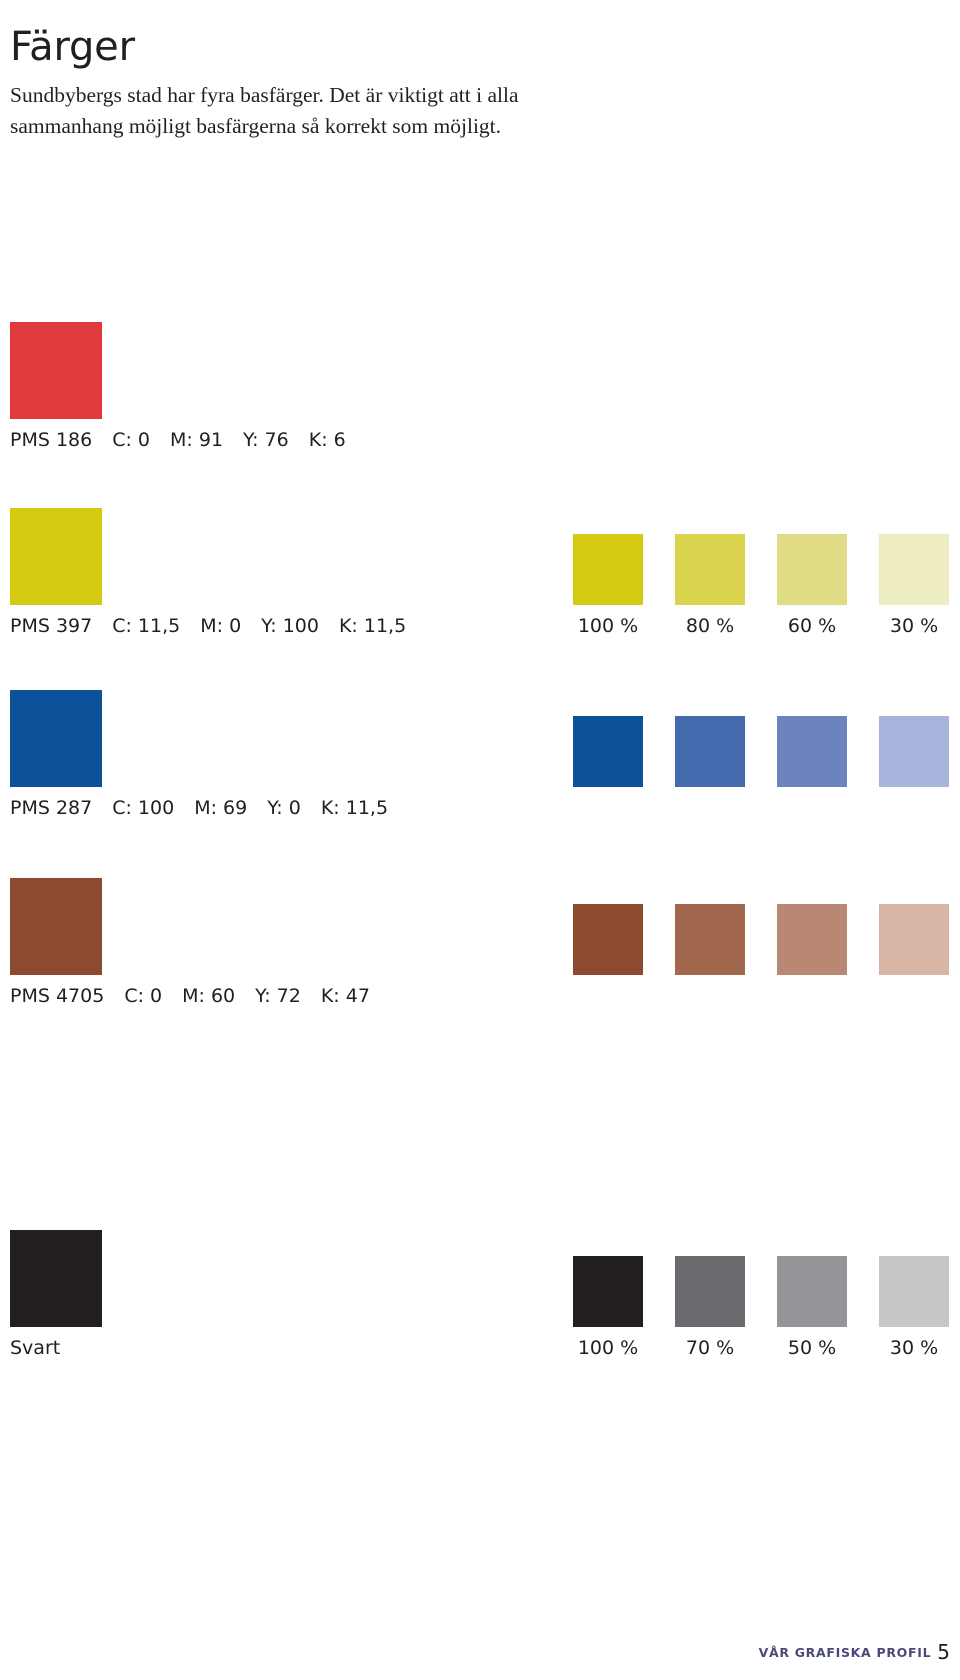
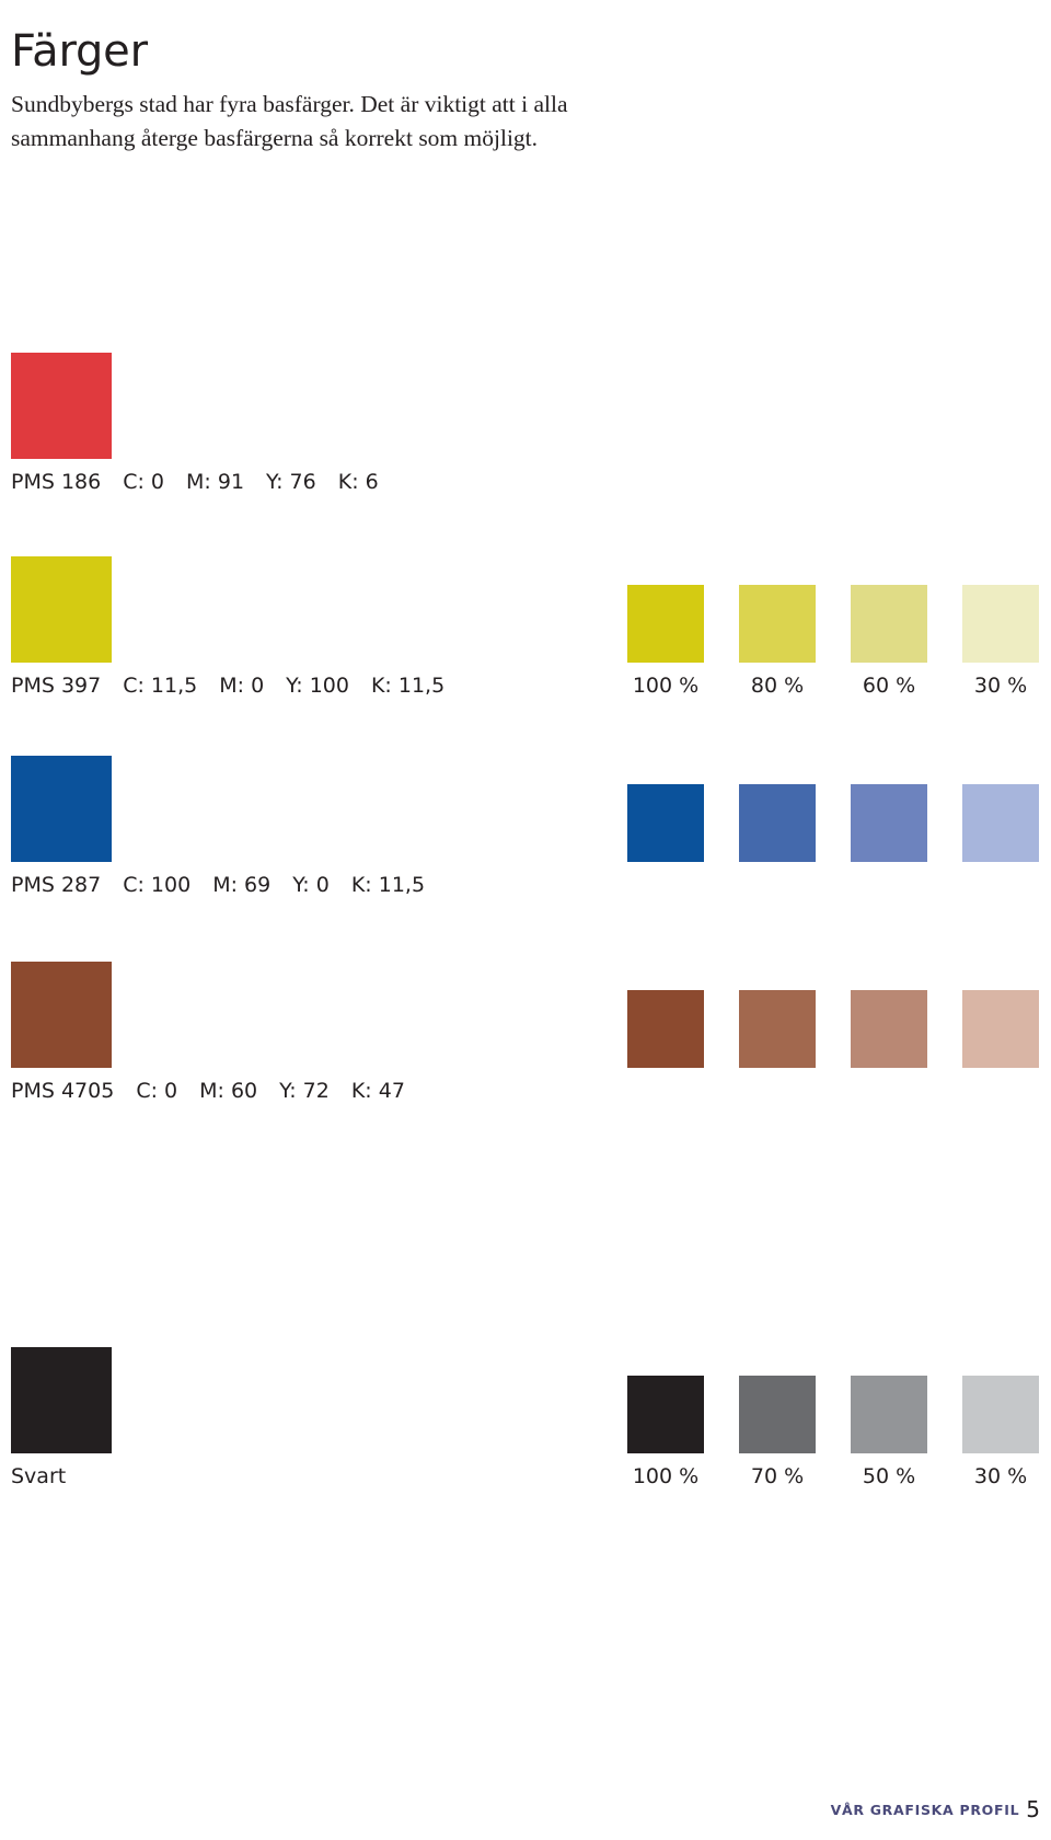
  Färger
- Sundbybergs stad har fyra basfärger. Det är viktigt att i alla sammanhang möjligt basfärgerna så korrekt som möjligt.
+ Sundbybergs stad har fyra basfärger. Det är viktigt att i alla sammanhang återge basfärgerna så korrekt som möjligt.
  PMS 186 C: 0 M: 91 Y: 76 K: 6
  PMS 397 C: 11,5 M: 0 Y: 100 K: 11,5
  100 %
  80 %
  60 %
  30 %
  PMS 287 C: 100 M: 69 Y: 0 K: 11,5
  PMS 4705 C: 0 M: 60 Y: 72 K: 47
  Svart
  100 %
  70 %
  50 %
  30 %
  VÅR GRAFISKA PROFIL 5
